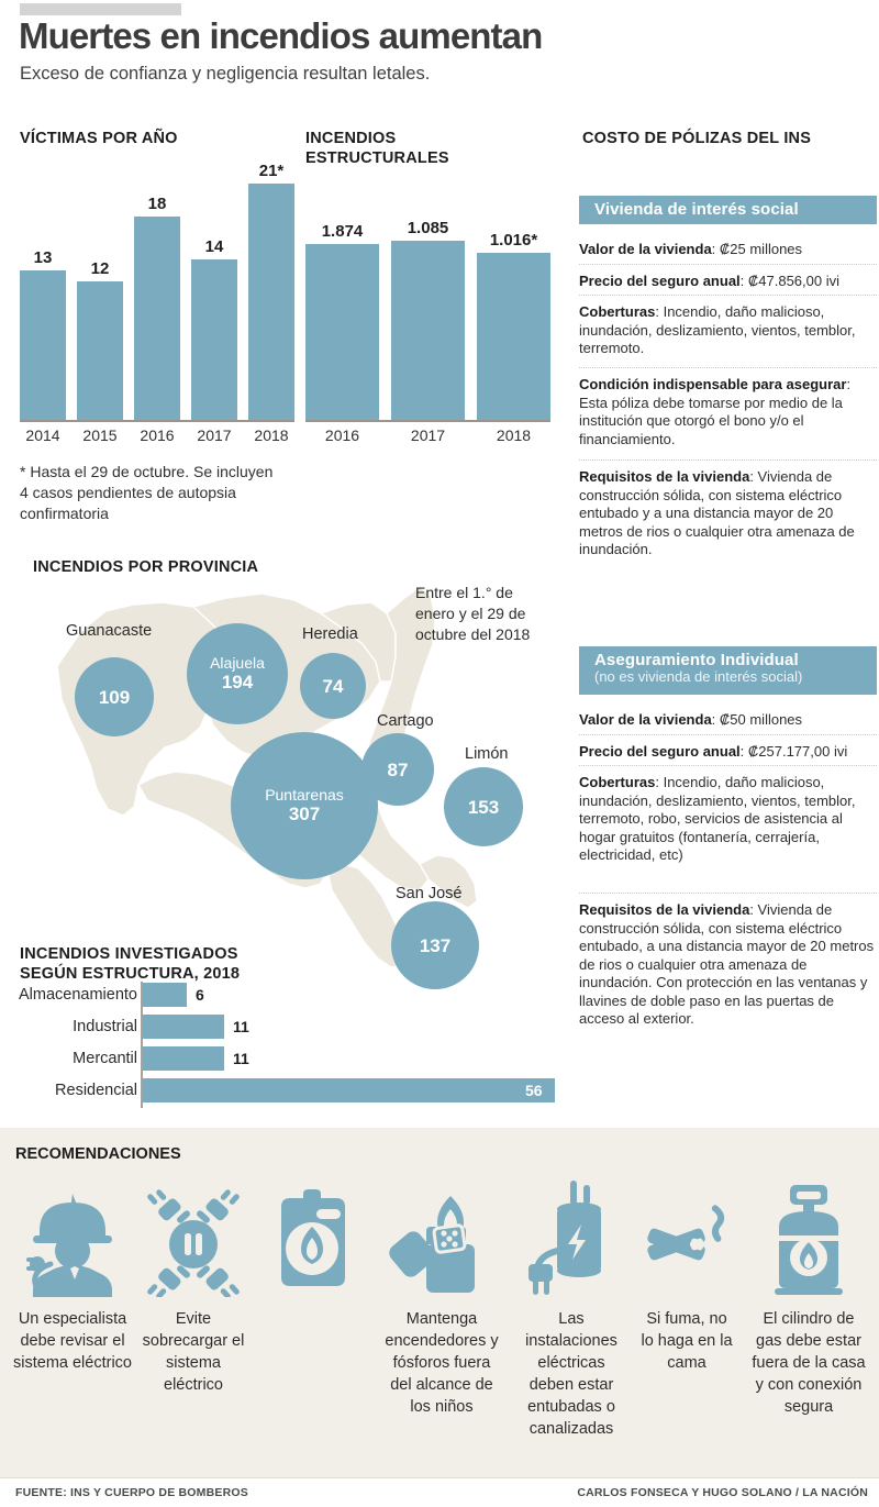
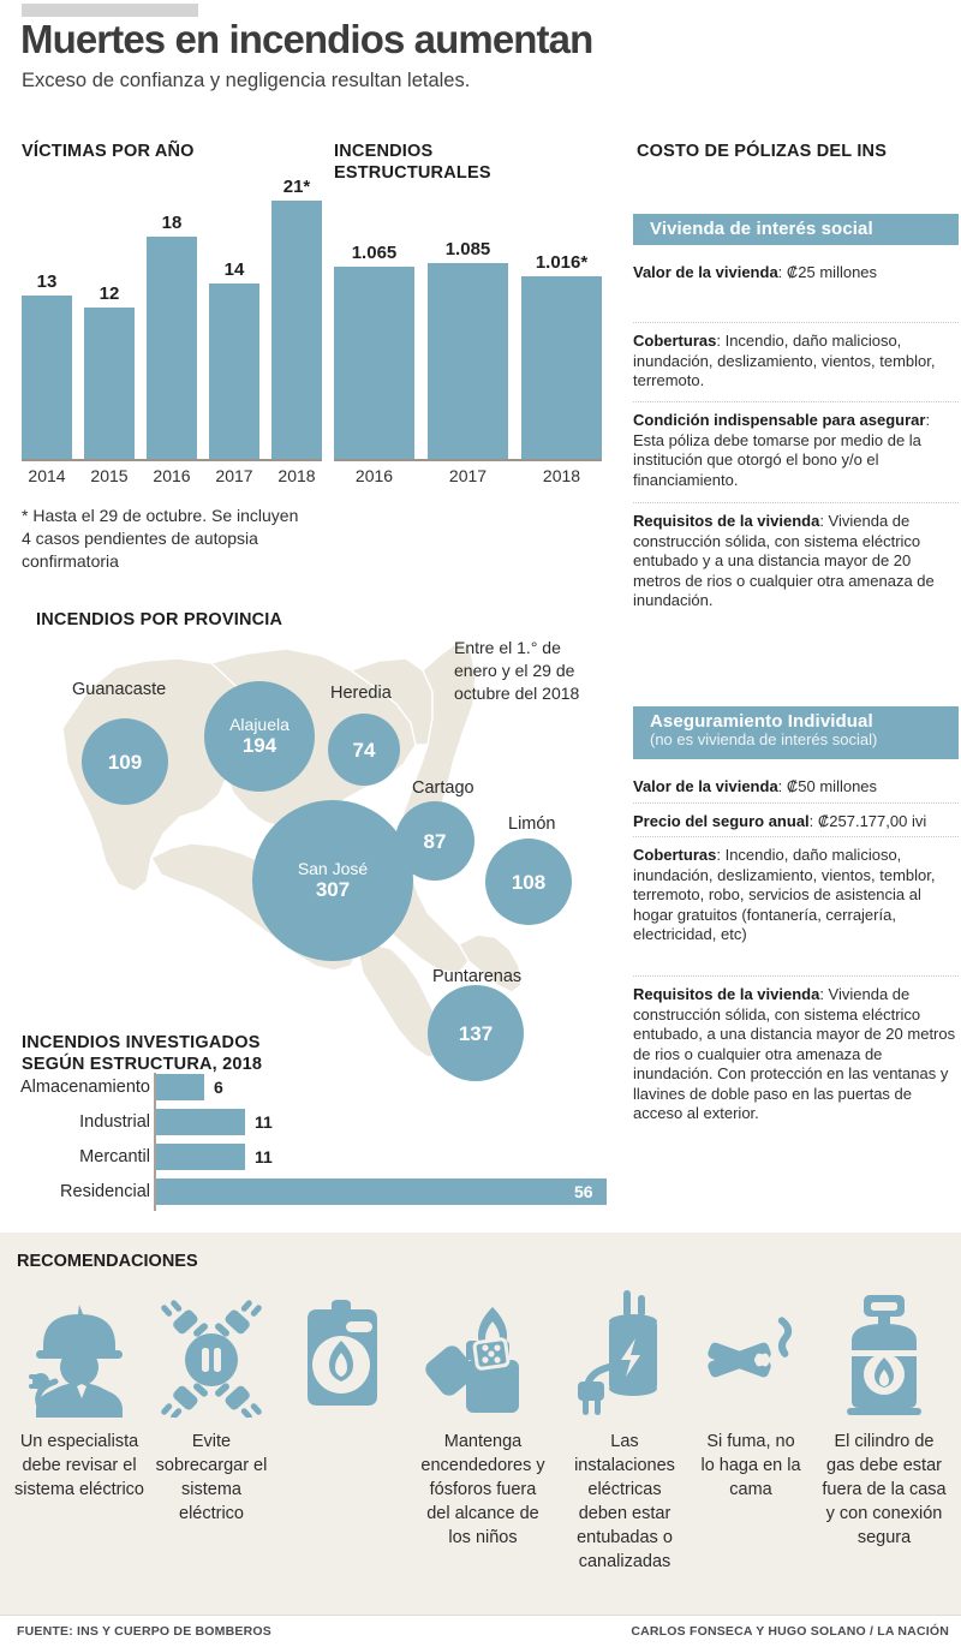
  Muertes en incendios aumentan
  Exceso de confianza y negligencia resultan letales.
  VÍCTIMAS POR AÑO
  13
  12
  18
  14
  21*
  2014
  2015
  2016
  2017
  2018
  * Hasta el 29 de octubre. Se incluyen 4 casos pendientes de autopsia confirmatoria
  INCENDIOS
  ESTRUCTURALES
- 1.874
+ 1.065
  1.085
  1.016*
  2016
  2017
  2018
  COSTO DE PÓLIZAS DEL INS
  Vivienda de interés social
  Valor de la vivienda: ₡25 millones
- Precio del seguro anual: ₡47.856,00 ivi
  Coberturas: Incendio, daño malicioso, inundación, deslizamiento, vientos, temblor, terremoto.
  Condición indispensable para asegurar: Esta póliza debe tomarse por medio de la institución que otorgó el bono y/o el financiamiento.
  Requisitos de la vivienda: Vivienda de construcción sólida, con sistema eléctrico entubado y a una distancia mayor de 20 metros de rios o cualquier otra amenaza de inundación.
  Aseguramiento Individual
  (no es vivienda de interés social)
  Valor de la vivienda: ₡50 millones
  Precio del seguro anual: ₡257.177,00 ivi
  Coberturas: Incendio, daño malicioso, inundación, deslizamiento, vientos, temblor, terremoto, robo, servicios de asistencia al hogar gratuitos (fontanería, cerrajería, electricidad, etc)
  Requisitos de la vivienda: Vivienda de construcción sólida, con sistema eléctrico entubado, a una distancia mayor de 20 metros de rios o cualquier otra amenaza de inundación. Con protección en las ventanas y llavines de doble paso en las puertas de acceso al exterior.
  INCENDIOS POR PROVINCIA
  109
  Alajuela
  194
  74
  87
- 153
+ 108
- Puntarenas
+ San José
  307
  137
  Guanacaste
  Heredia
  Cartago
  Limón
- San José
+ Puntarenas
  Entre el 1.° de enero y el 29 de octubre del 2018
  INCENDIOS INVESTIGADOS
  SEGÚN ESTRUCTURA, 2018
  Almacenamiento
  6
  Industrial
  11
  Mercantil
  11
  Residencial
  56
  RECOMENDACIONES
  Un especialista debe revisar el sistema eléctrico
  Evite sobrecargar el sistema eléctrico
  Mantenga encendedores y fósforos fuera del alcance de los niños
  Las instalaciones eléctricas deben estar entubadas o canalizadas
  Si fuma, no lo haga en la cama
  El cilindro de gas debe estar fuera de la casa y con conexión segura
  FUENTE: INS Y CUERPO DE BOMBEROS
  CARLOS FONSECA Y HUGO SOLANO / LA NACIÓN
